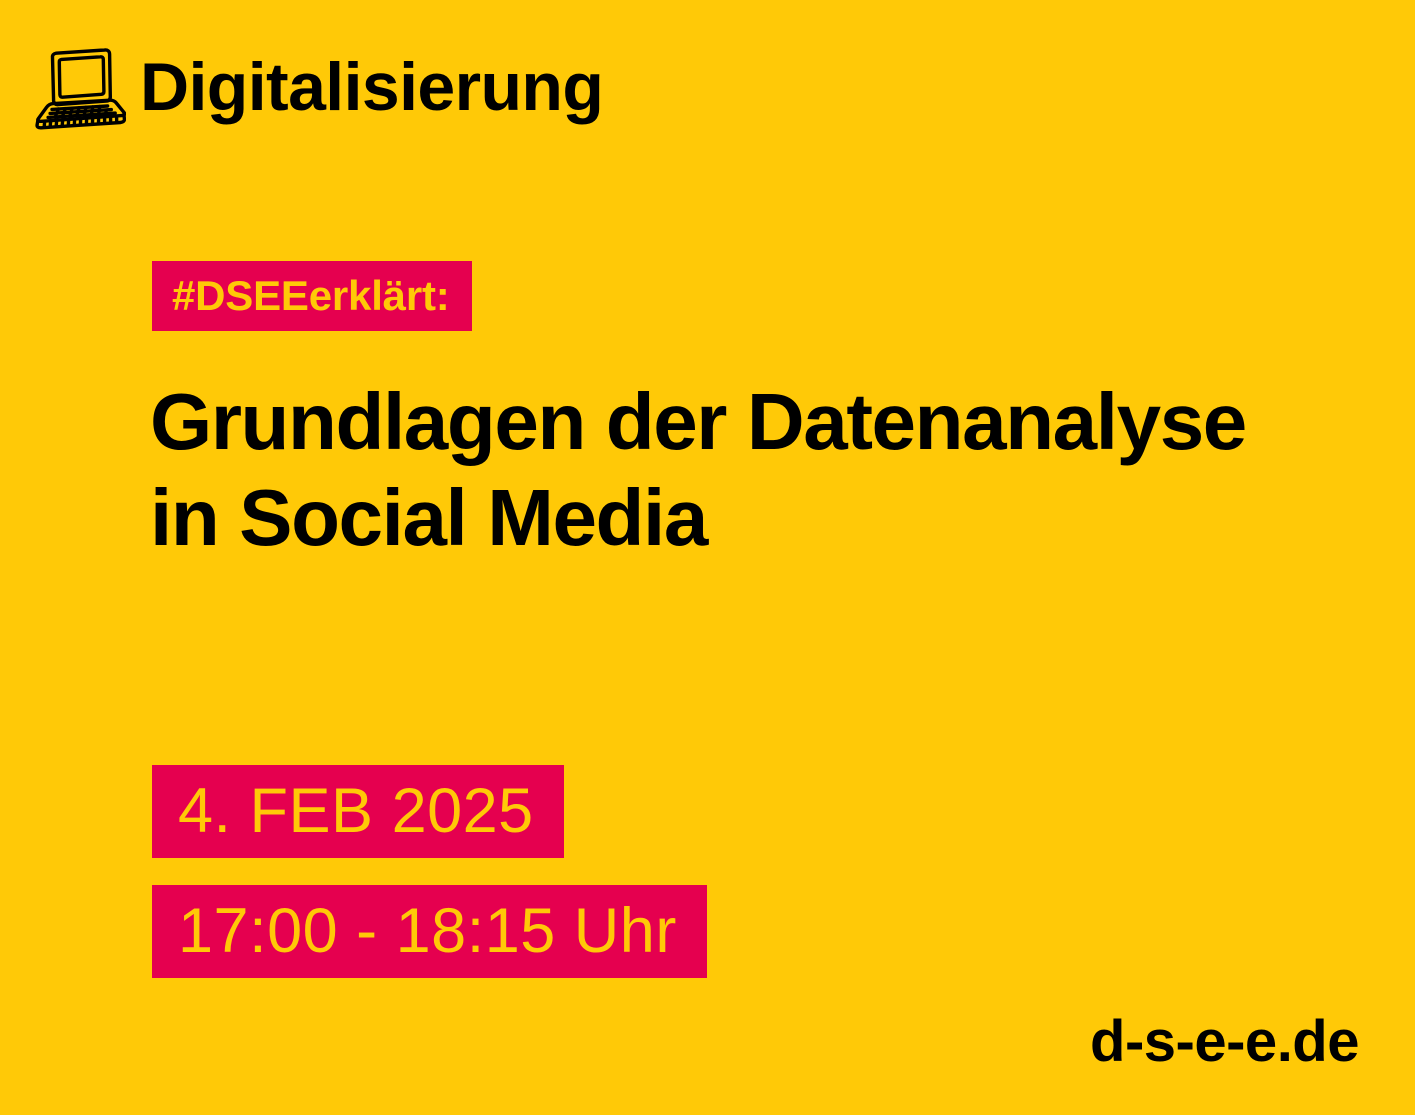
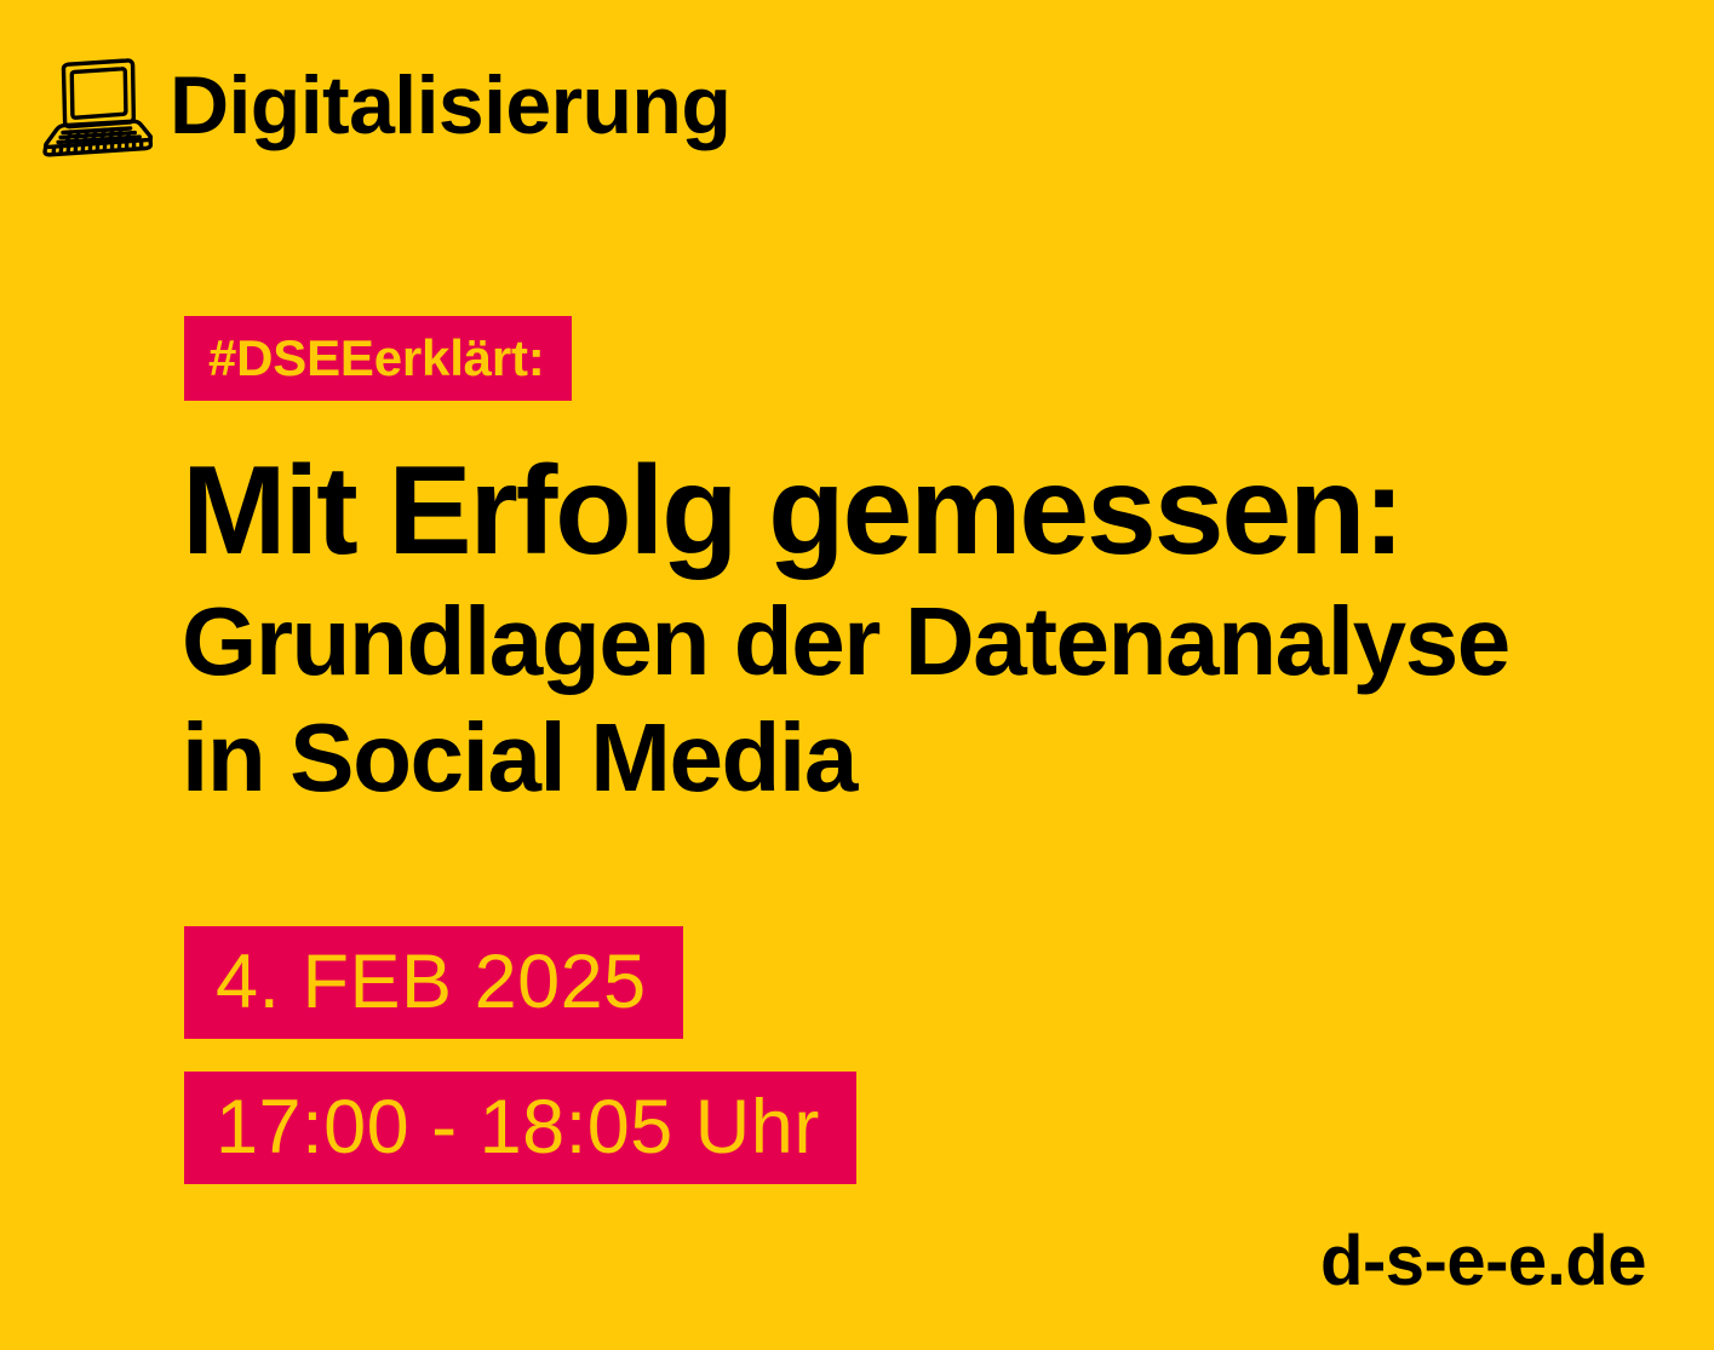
  Digitalisierung
  #DSEEerklärt:
+ Mit Erfolg gemessen:
  Grundlagen der Datenanalyse
  in Social Media
  4. FEB 2025
- 17:00 - 18:15 Uhr
+ 17:00 - 18:05 Uhr
  d-s-e-e.de
